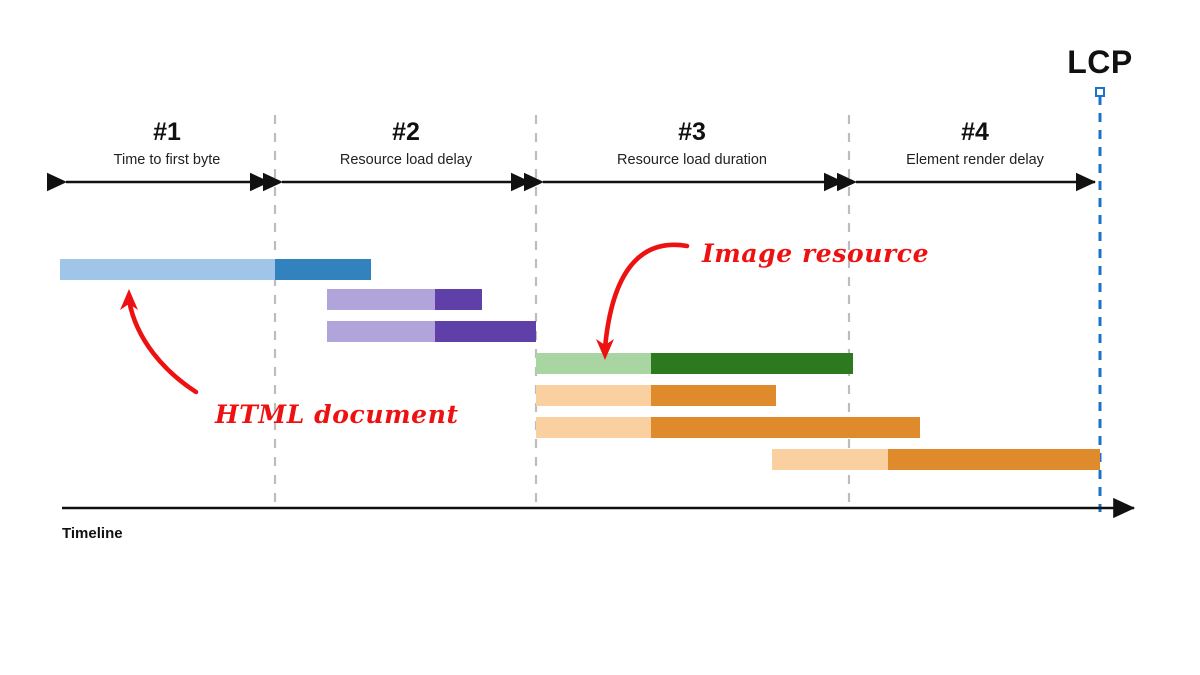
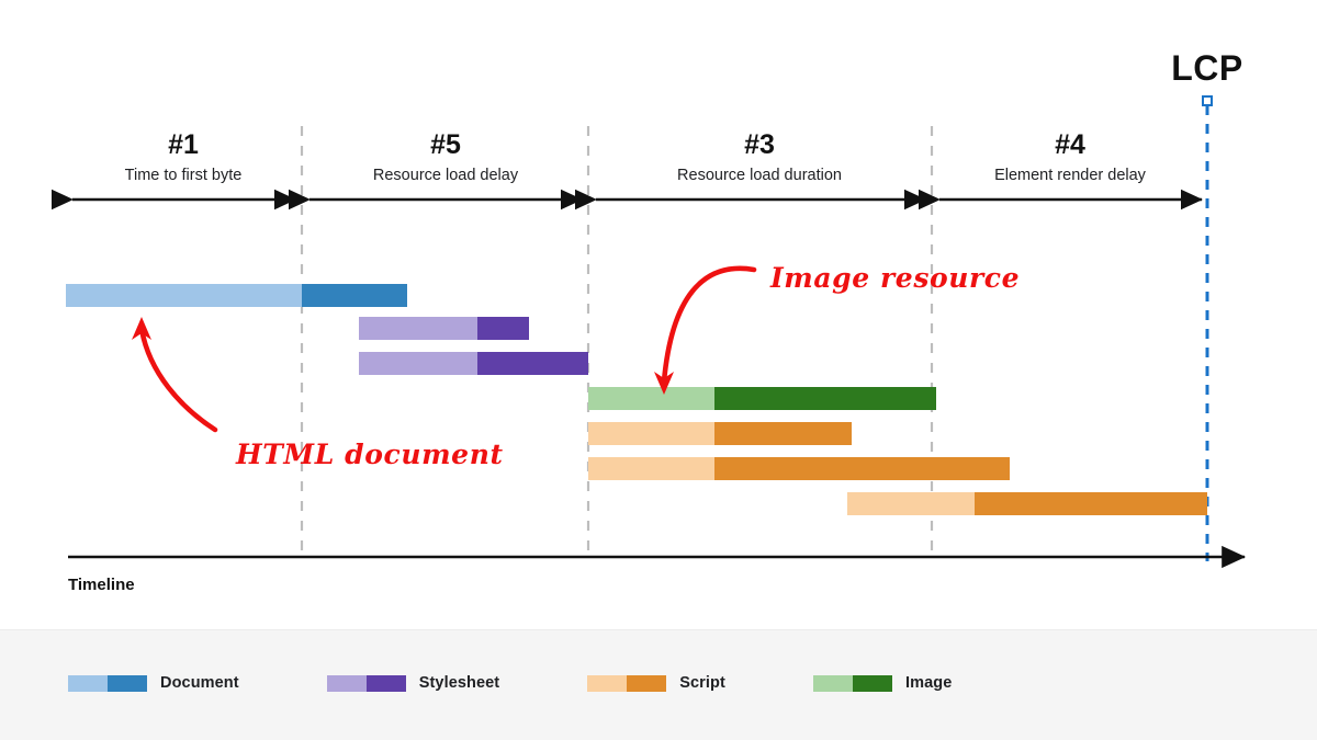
  #1
  Time to first byte
- #2
+ #5
  Resource load delay
  #3
  Resource load duration
  #4
  Element render delay
  LCP
  Timeline
  HTML document
  Image resource
+ Document
+ Stylesheet
+ Script
+ Image
